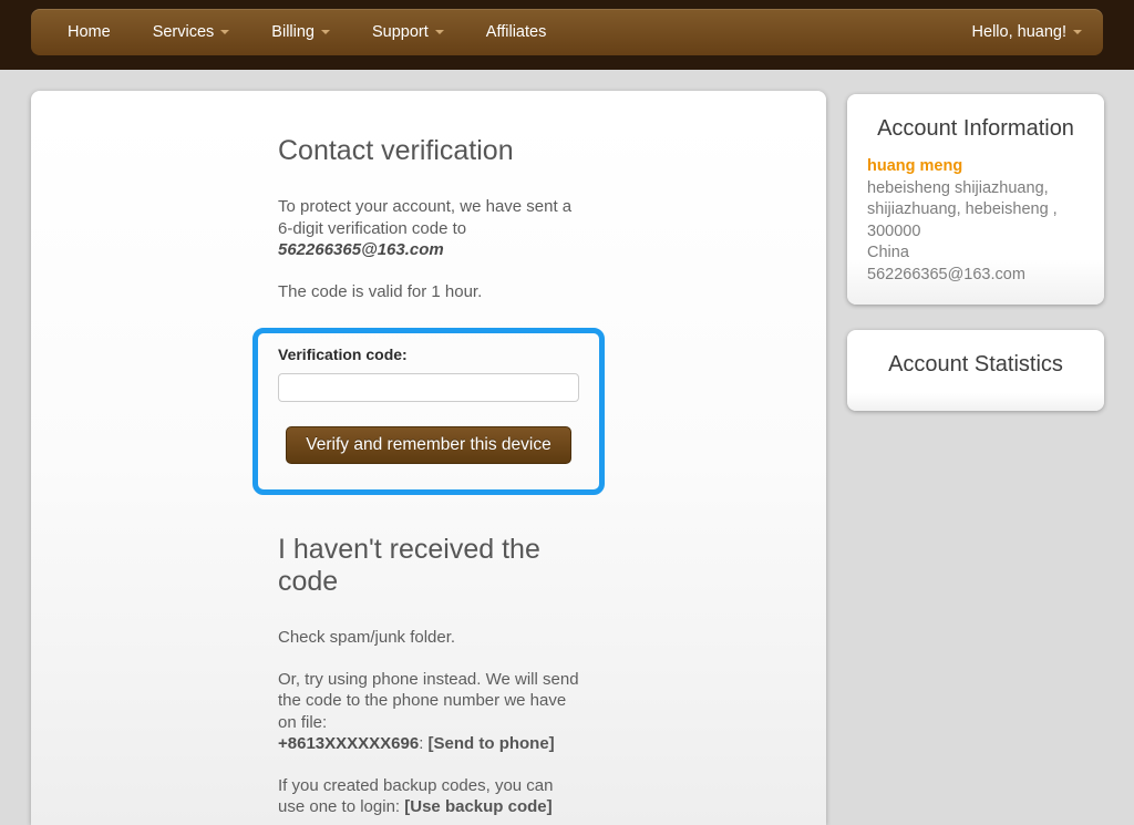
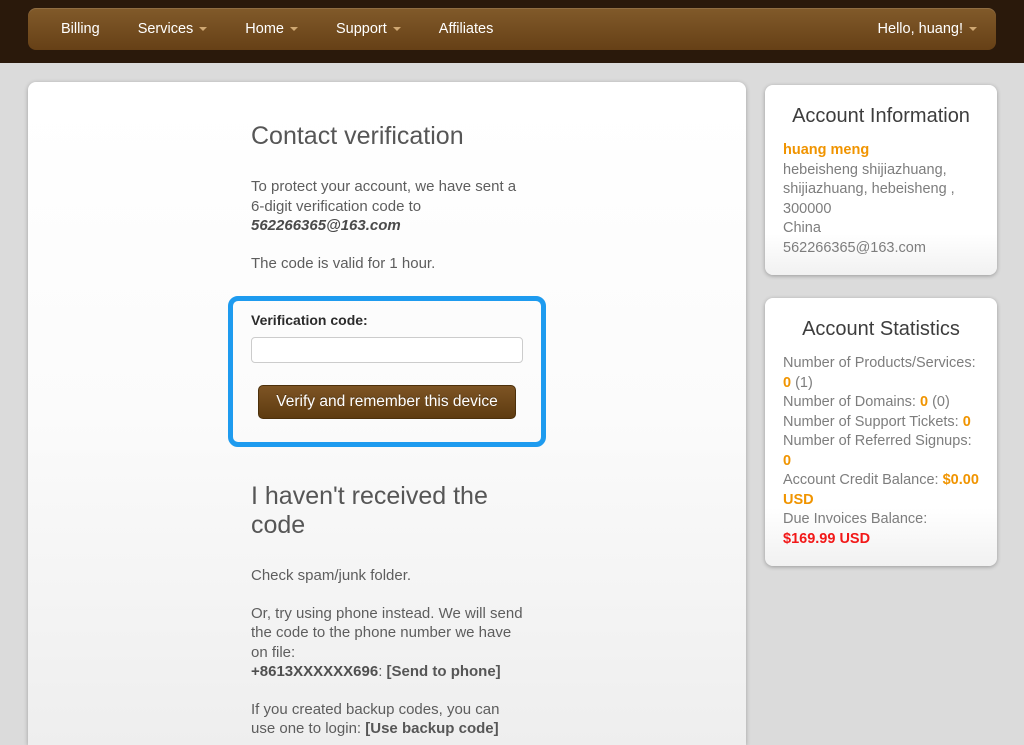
- Home
+ Billing
  Services
- Billing
+ Home
  Support
  Affiliates
  Hello, huang!
  Contact verification
  To protect your account, we have sent a 6-digit verification code to
  562266365@163.com
  The code is valid for 1 hour.
  Verification code:
  Verify and remember this device
  I haven't received the code
  Check spam/junk folder.
  Or, try using phone instead. We will send the code to the phone number we have on file:
  +8613XXXXXX696: [Send to phone]
  If you created backup codes, you can use one to login: [Use backup code]
  Account Information
  huang meng
  hebeisheng shijiazhuang,
  shijiazhuang, hebeisheng ,
  300000
  China
  562266365@163.com
  Account Statistics
+ Number of Products/Services: 0 (1)
+ Number of Domains: 0 (0)
+ Number of Support Tickets: 0
+ Number of Referred Signups: 0
+ Account Credit Balance: $0.00 USD
+ Due Invoices Balance: $169.99 USD
